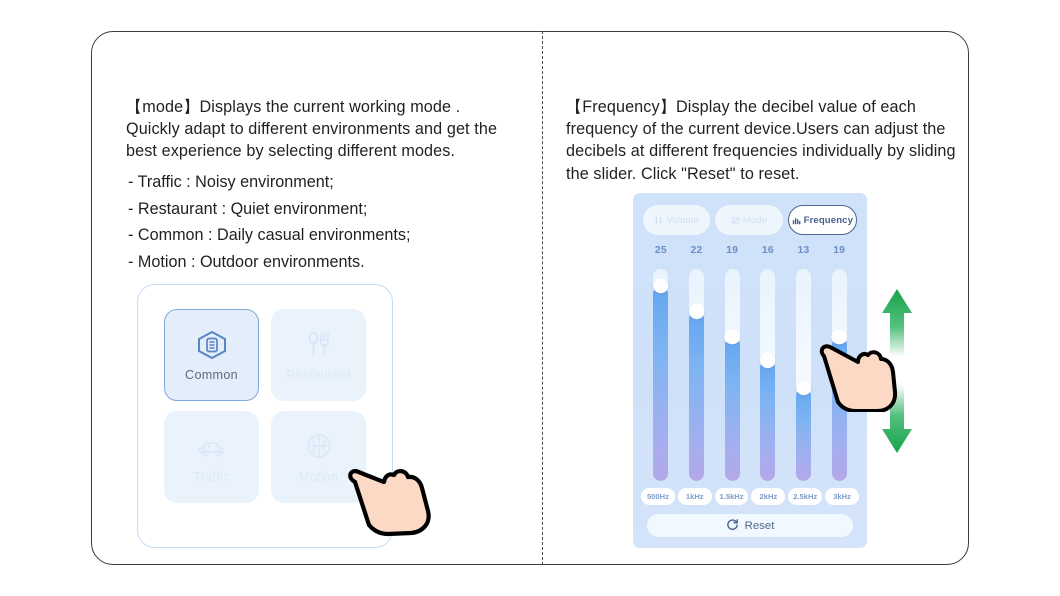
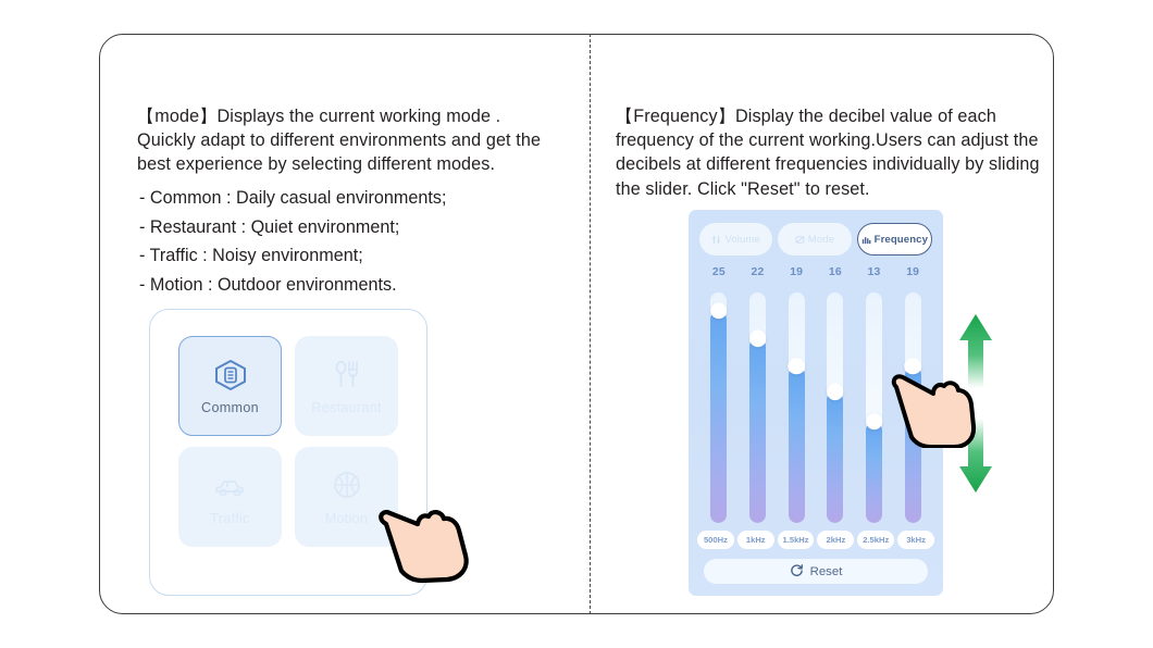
  【mode】Displays the current working mode . Quickly adapt to different environments and get the best experience by selecting different modes.
- - Traffic : Noisy environment;
+ - Common : Daily casual environments;
  - Restaurant : Quiet environment;
- - Common : Daily casual environments;
+ - Traffic : Noisy environment;
  - Motion : Outdoor environments.
  Common
- 【Frequency】Display the decibel value of each frequency of the current device.Users can adjust the decibels at different frequencies individually by sliding the slider. Click "Reset" to reset.
+ 【Frequency】Display the decibel value of each frequency of the current working.Users can adjust the decibels at different frequencies individually by sliding the slider. Click "Reset" to reset.
  Volume
  Mode
  Frequency
  25
  22
  19
  16
  13
  19
  500Hz
  1kHz
  1.5kHz
  2kHz
  2.5kHz
  3kHz
  Reset
